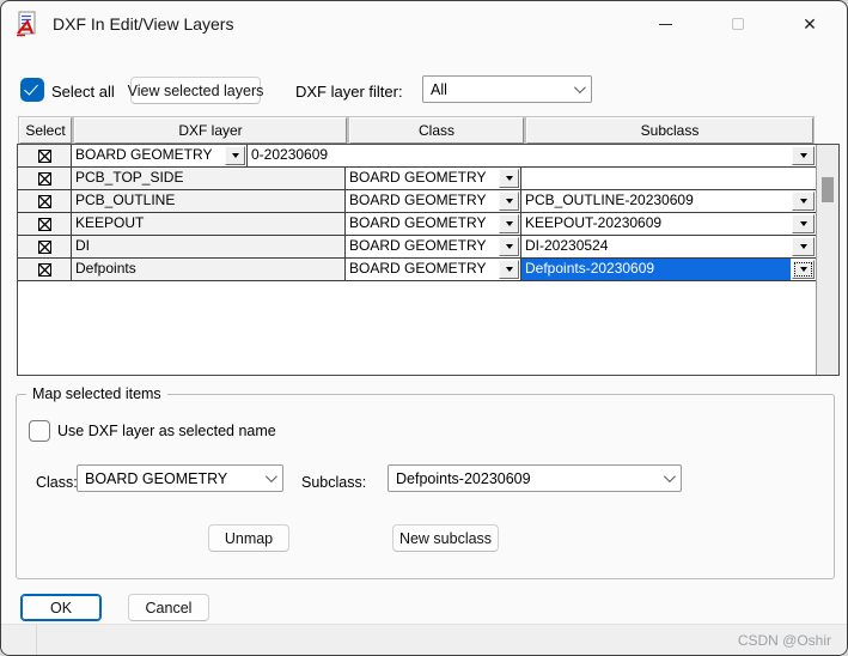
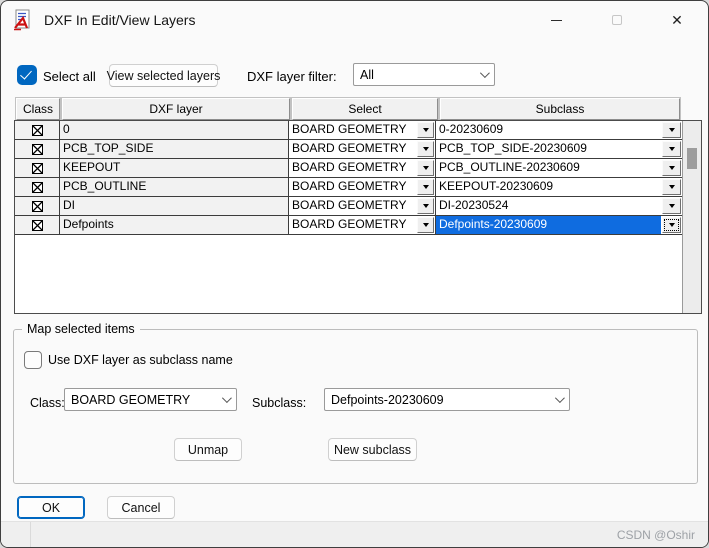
  DXF In Edit/View Layers
  ✕
  Select all
  View selected layers
  DXF layer filter:
  All
- Select
+ Class
  DXF layer
- Class
+ Select
  Subclass
+ 0
  BOARD GEOMETRY
  0-20230609
  PCB_TOP_SIDE
  BOARD GEOMETRY
+ PCB_TOP_SIDE-20230609
- PCB_OUTLINE
+ KEEPOUT
  BOARD GEOMETRY
  PCB_OUTLINE-20230609
- KEEPOUT
+ PCB_OUTLINE
  BOARD GEOMETRY
  KEEPOUT-20230609
  DI
  BOARD GEOMETRY
  DI-20230524
  Defpoints
  BOARD GEOMETRY
  Defpoints-20230609
  Map selected items
- Use DXF layer as selected name
+ Use DXF layer as subclass name
  Class:
  BOARD GEOMETRY
  Subclass:
  Defpoints-20230609
  Unmap
  New subclass
  OK
  Cancel
  CSDN @Oshir
